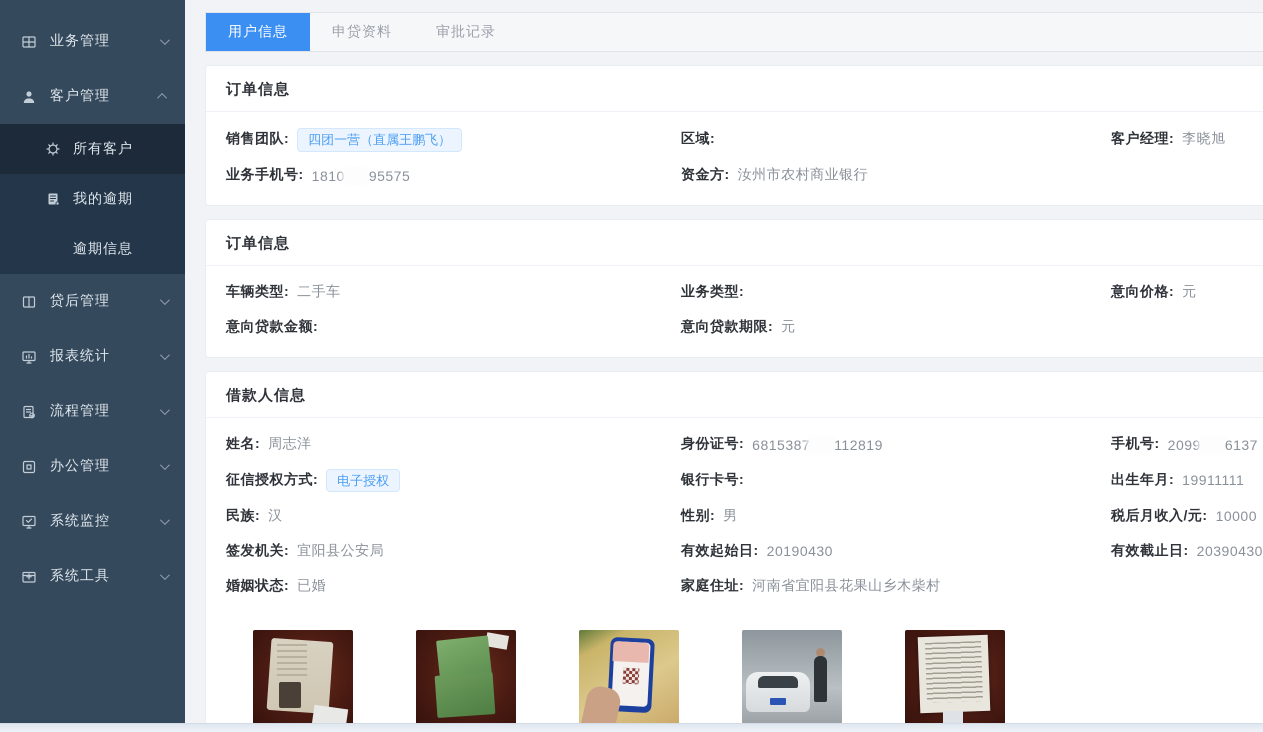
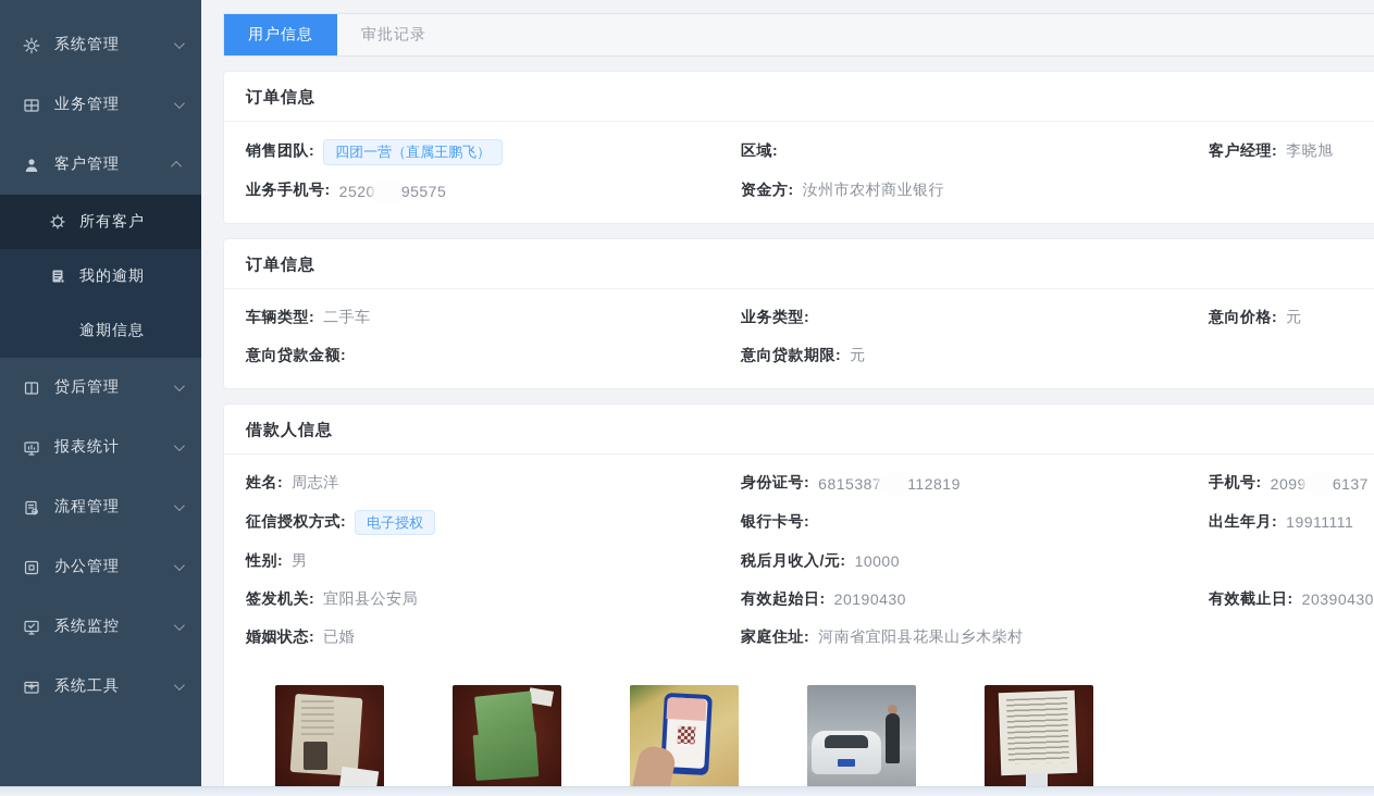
+ 系统管理
  业务管理
  客户管理
  所有客户
  我的逾期
  逾期信息
  贷后管理
  报表统计
  流程管理
  办公管理
  系统监控
  系统工具
  用户信息
- 申贷资料
  审批记录
  订单信息
  销售团队:
  四团一营（直属王鹏飞）
  区域:
  客户经理:
  李晓旭
  业务手机号:
- 1810 95575
+ 2520 95575
  资金方:
  汝州市农村商业银行
  订单信息
  车辆类型:
  二手车
  业务类型:
  意向价格:
  元
  意向贷款金额:
  意向贷款期限:
  元
  借款人信息
  姓名:
  周志洋
  身份证号:
  6815387 112819
  手机号:
  2099 6137
  征信授权方式:
  电子授权
  银行卡号:
  出生年月:
  19911111
- 民族:
- 汉
  性别:
  男
  税后月收入/元:
  10000
  签发机关:
  宜阳县公安局
  有效起始日:
  20190430
  有效截止日:
  20390430
  婚姻状态:
  已婚
  家庭住址:
  河南省宜阳县花果山乡木柴村
